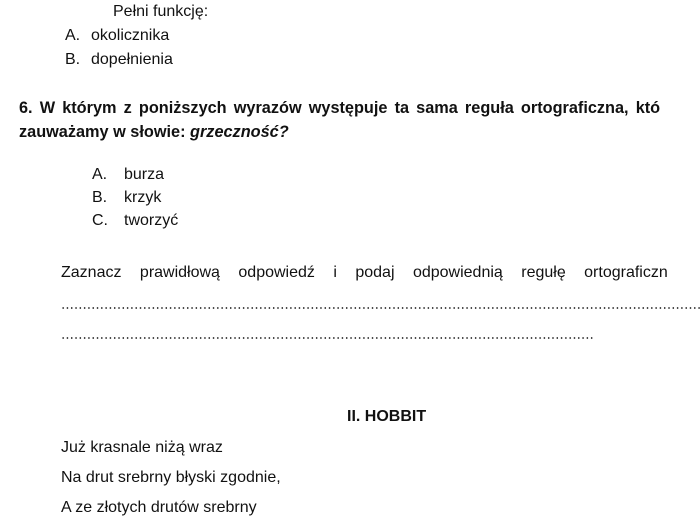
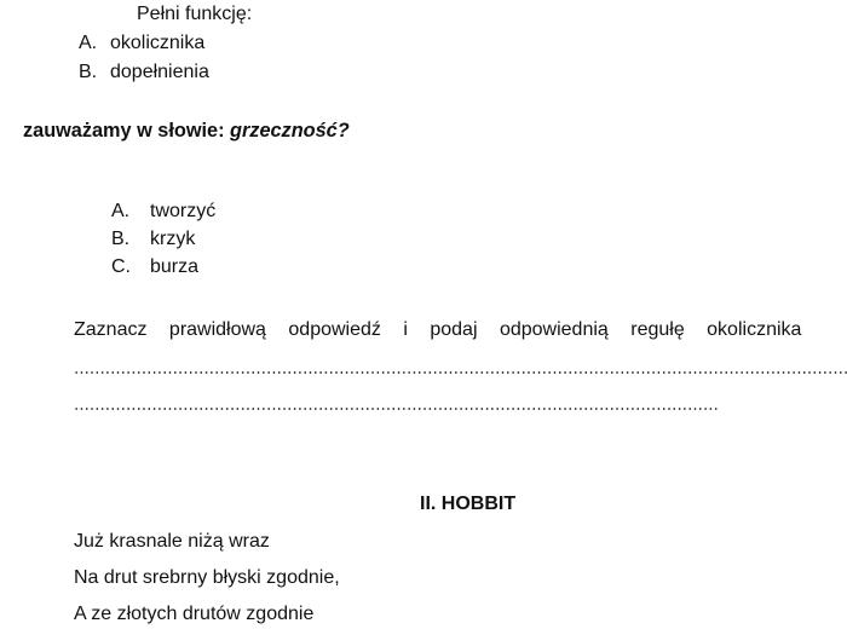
  Pełni funkcję:
  A. okolicznika
  B. dopełnienia
- 6. W którym z poniższych wyrazów występuje ta sama reguła ortograficzna, któ
  zauważamy w słowie: grzeczność?
- A. burza
+ A. tworzyć
  B. krzyk
- C. tworzyć
+ C. burza
- Zaznacz prawidłową odpowiedź i podaj odpowiednią regułę ortograficzn
+ Zaznacz prawidłową odpowiedź i podaj odpowiednią regułę okolicznika
  II. HOBBIT
  Już krasnale niżą wraz
  Na drut srebrny błyski zgodnie,
- A ze złotych drutów srebrny
+ A ze złotych drutów zgodnie
